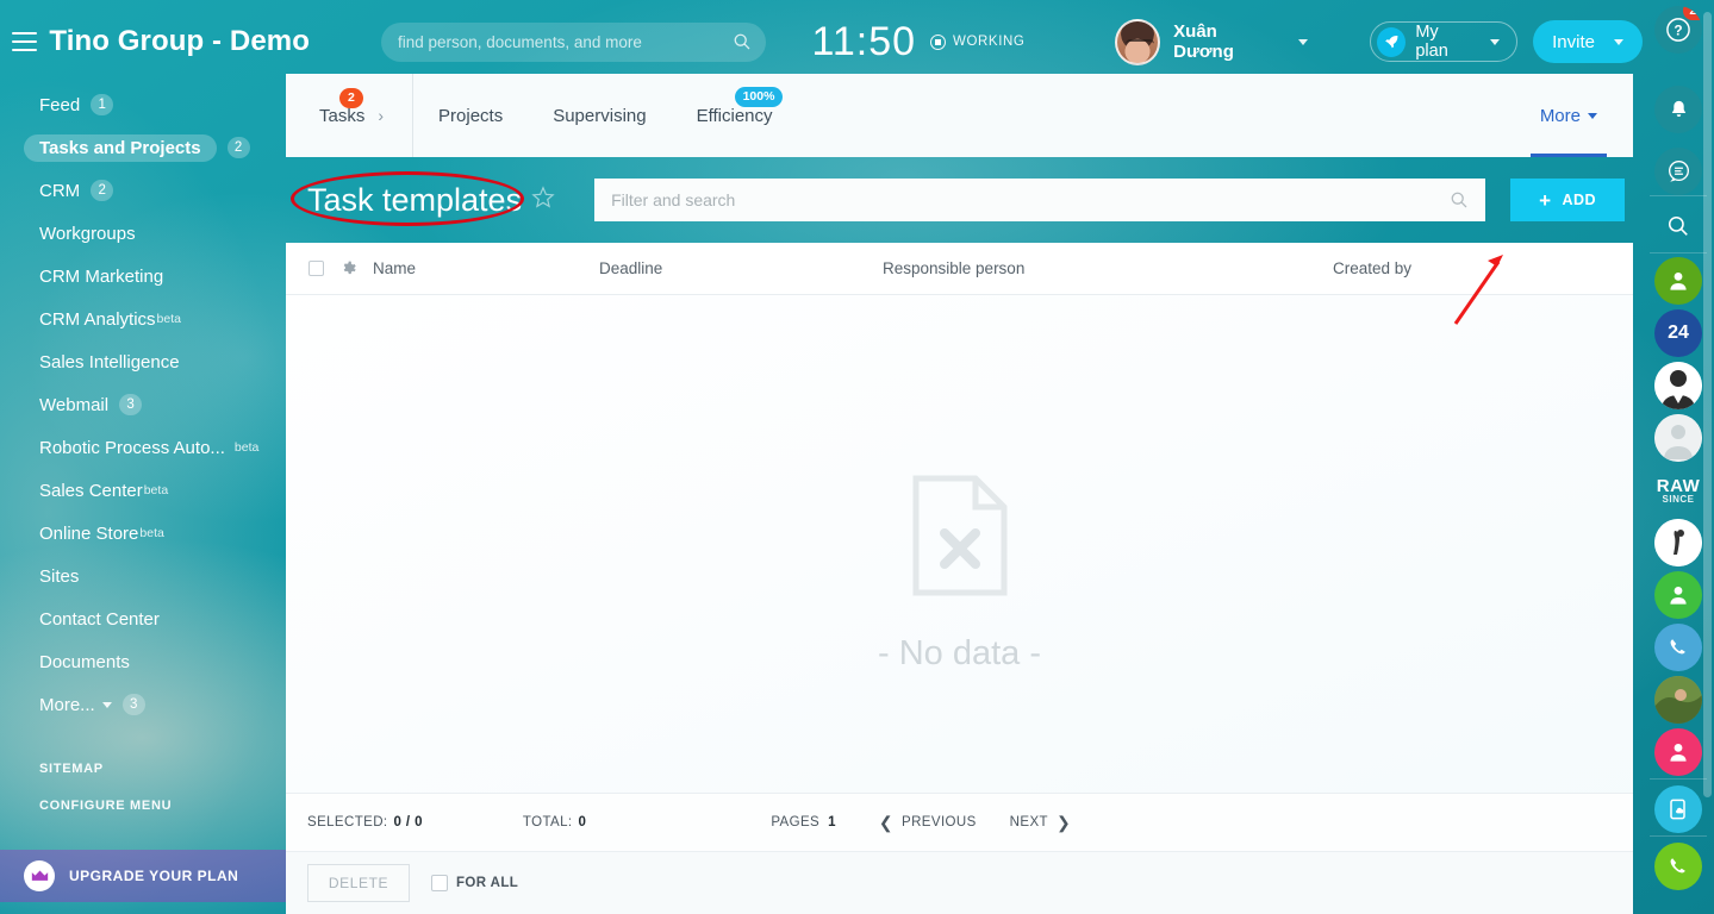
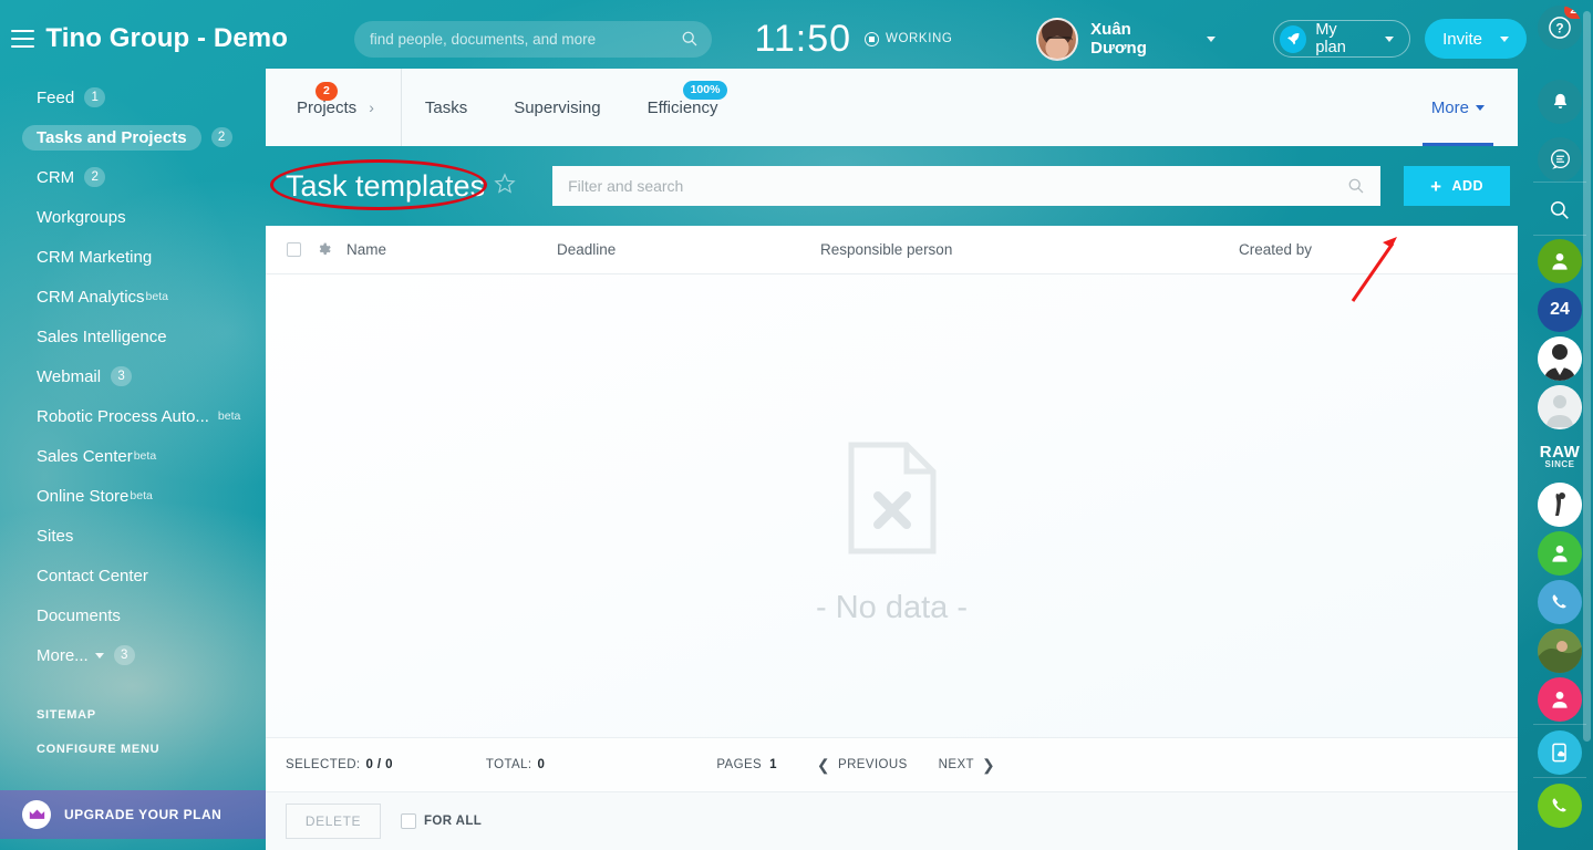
  Tino Group - Demo
- find person, documents, and more
+ find people, documents, and more
  11:50
  WORKING
  Xuân Dương
  My plan
  Invite
  Feed
  1
  Tasks and Projects
  2
  CRM
  2
  Workgroups
  CRM Marketing
  CRM Analytics
  beta
  Sales Intelligence
  Webmail
  3
  Robotic Process Auto...
  beta
  Sales Center
  beta
  Online Store
  beta
  Sites
  Contact Center
  Documents
  More...
  3
  SITEMAP
  CONFIGURE MENU
  UPGRADE YOUR PLAN
  2
- Tasks
+ Projects
  ›
- Projects
+ Tasks
  Supervising
  100%
  Efficiency
  More
  Task templates
  Filter and search
  +
  ADD
  Name
  Deadline
  Responsible person
  Created by
  - No data -
  SELECTED:
  0 / 0
  TOTAL:
  0
  PAGES
  1
  ❮
  PREVIOUS
  NEXT
  ❯
  DELETE
  FOR ALL
  ?
  20
  24
  RAW
  SINCE
